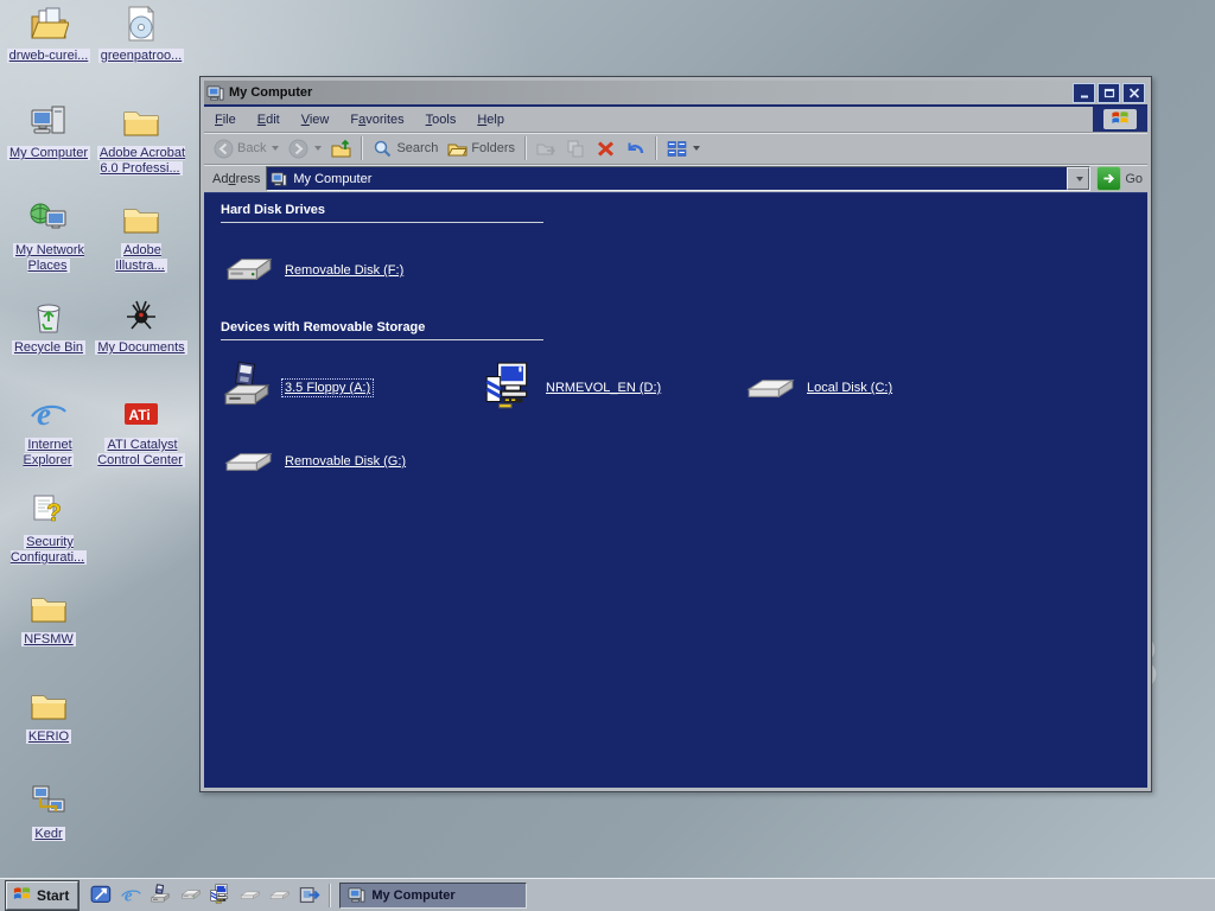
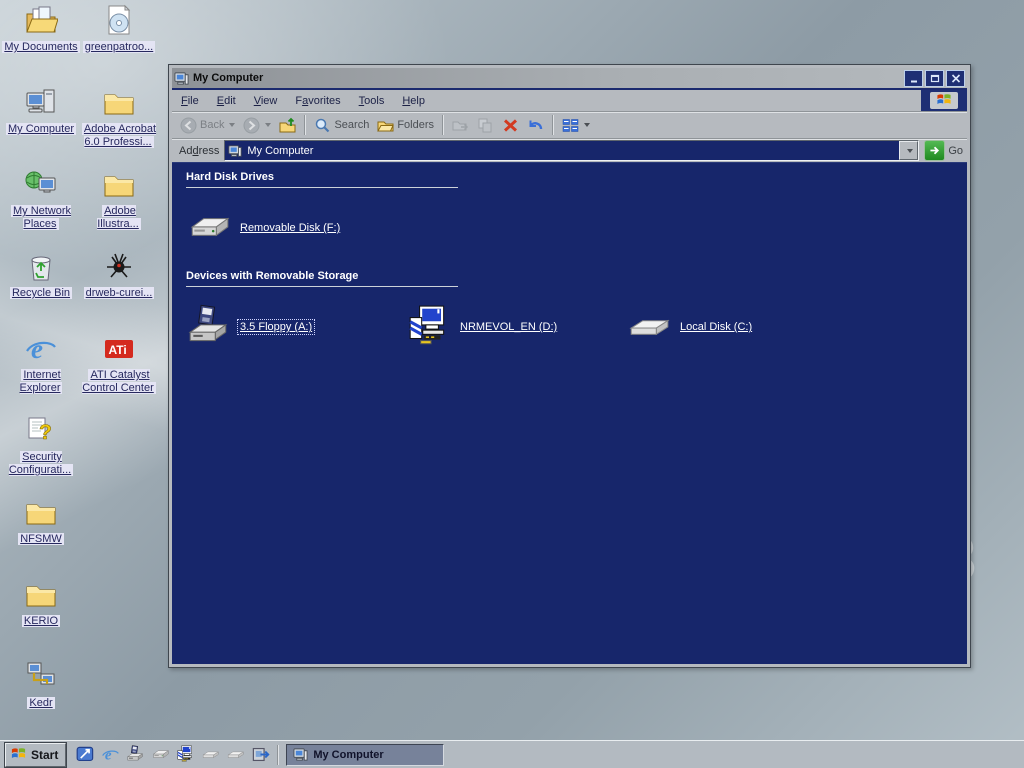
- drweb-curei...
+ My Documents
  My Computer
  My Network Places
  Recycle Bin
  e
  Internet Explorer
  ?
  Security Configurati...
  NFSMW
  KERIO
  Kedr
  greenpatroo...
  Adobe Acrobat 6.0 Professi...
  Adobe Illustra...
- My Documents
+ drweb-curei...
  ATi
  ATI Catalyst Control Center
  My Computer
  File Edit View Favorites Tools Help
  Back
  Search
  Folders
  Address
  My Computer
  Go
  Hard Disk Drives
  Removable Disk (F:)
  Devices with Removable Storage
  3.5 Floppy (A:)
  NRMEVOL_EN (D:)
  Local Disk (C:)
- Removable Disk (G:)
  Start
  e
  My Computer
